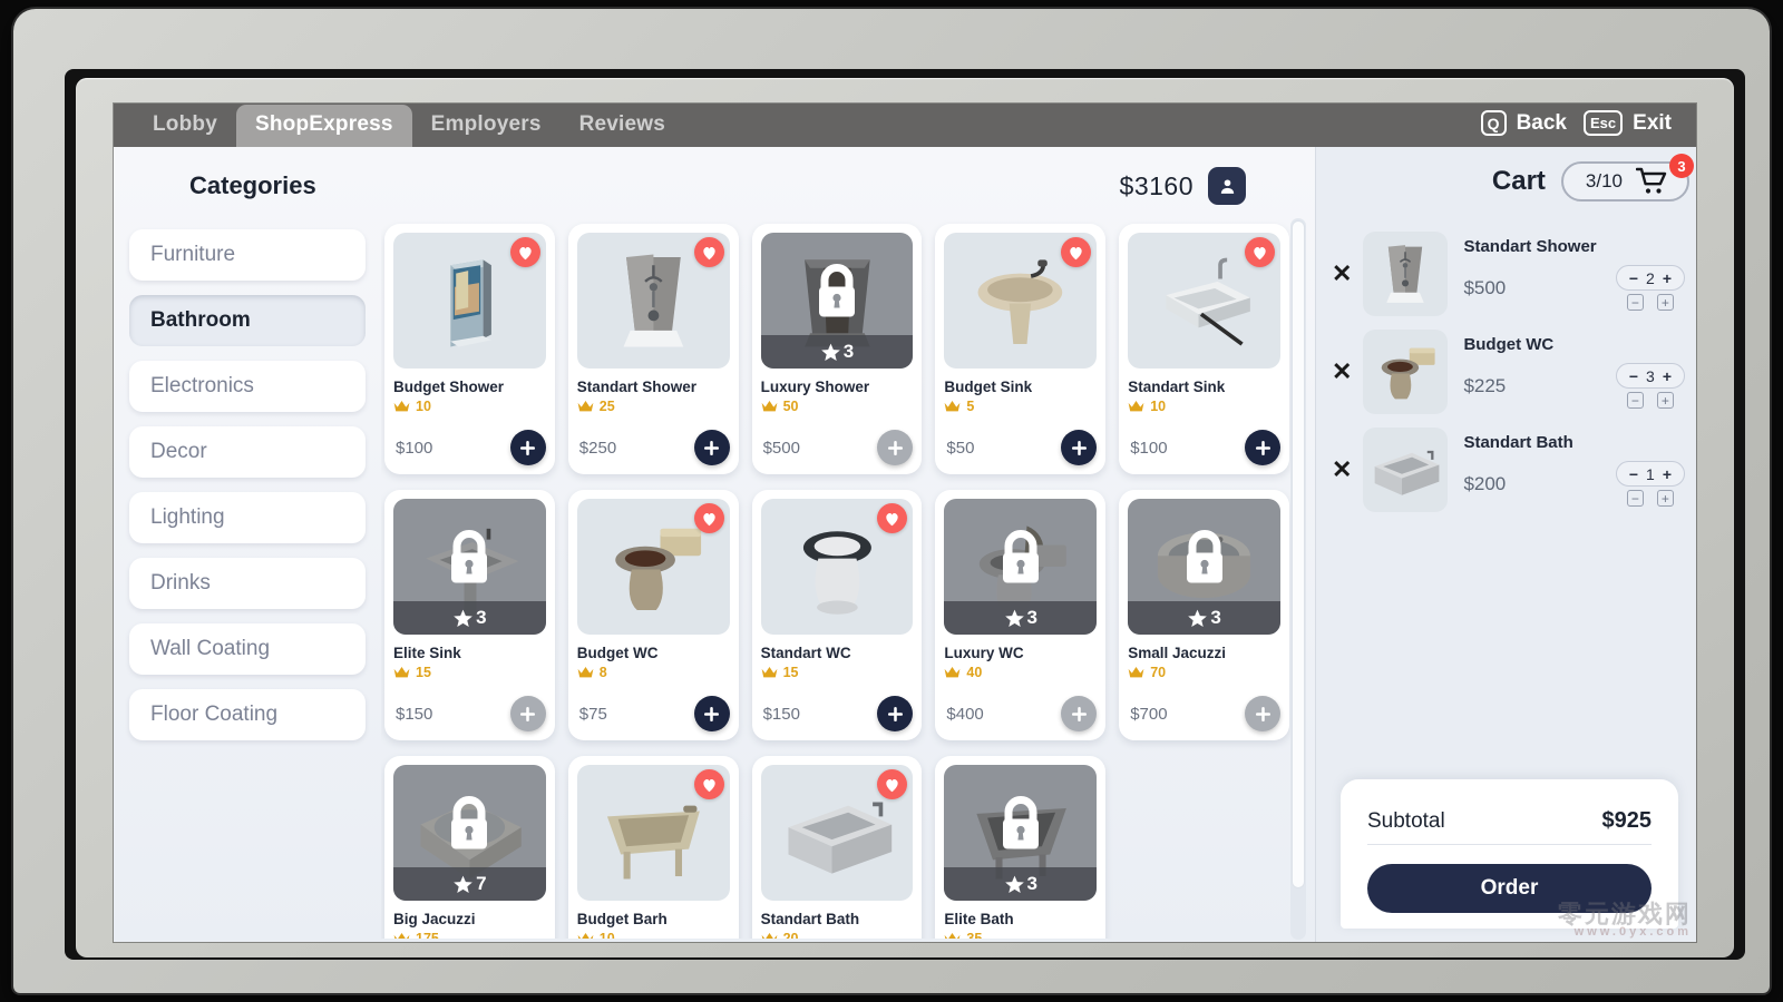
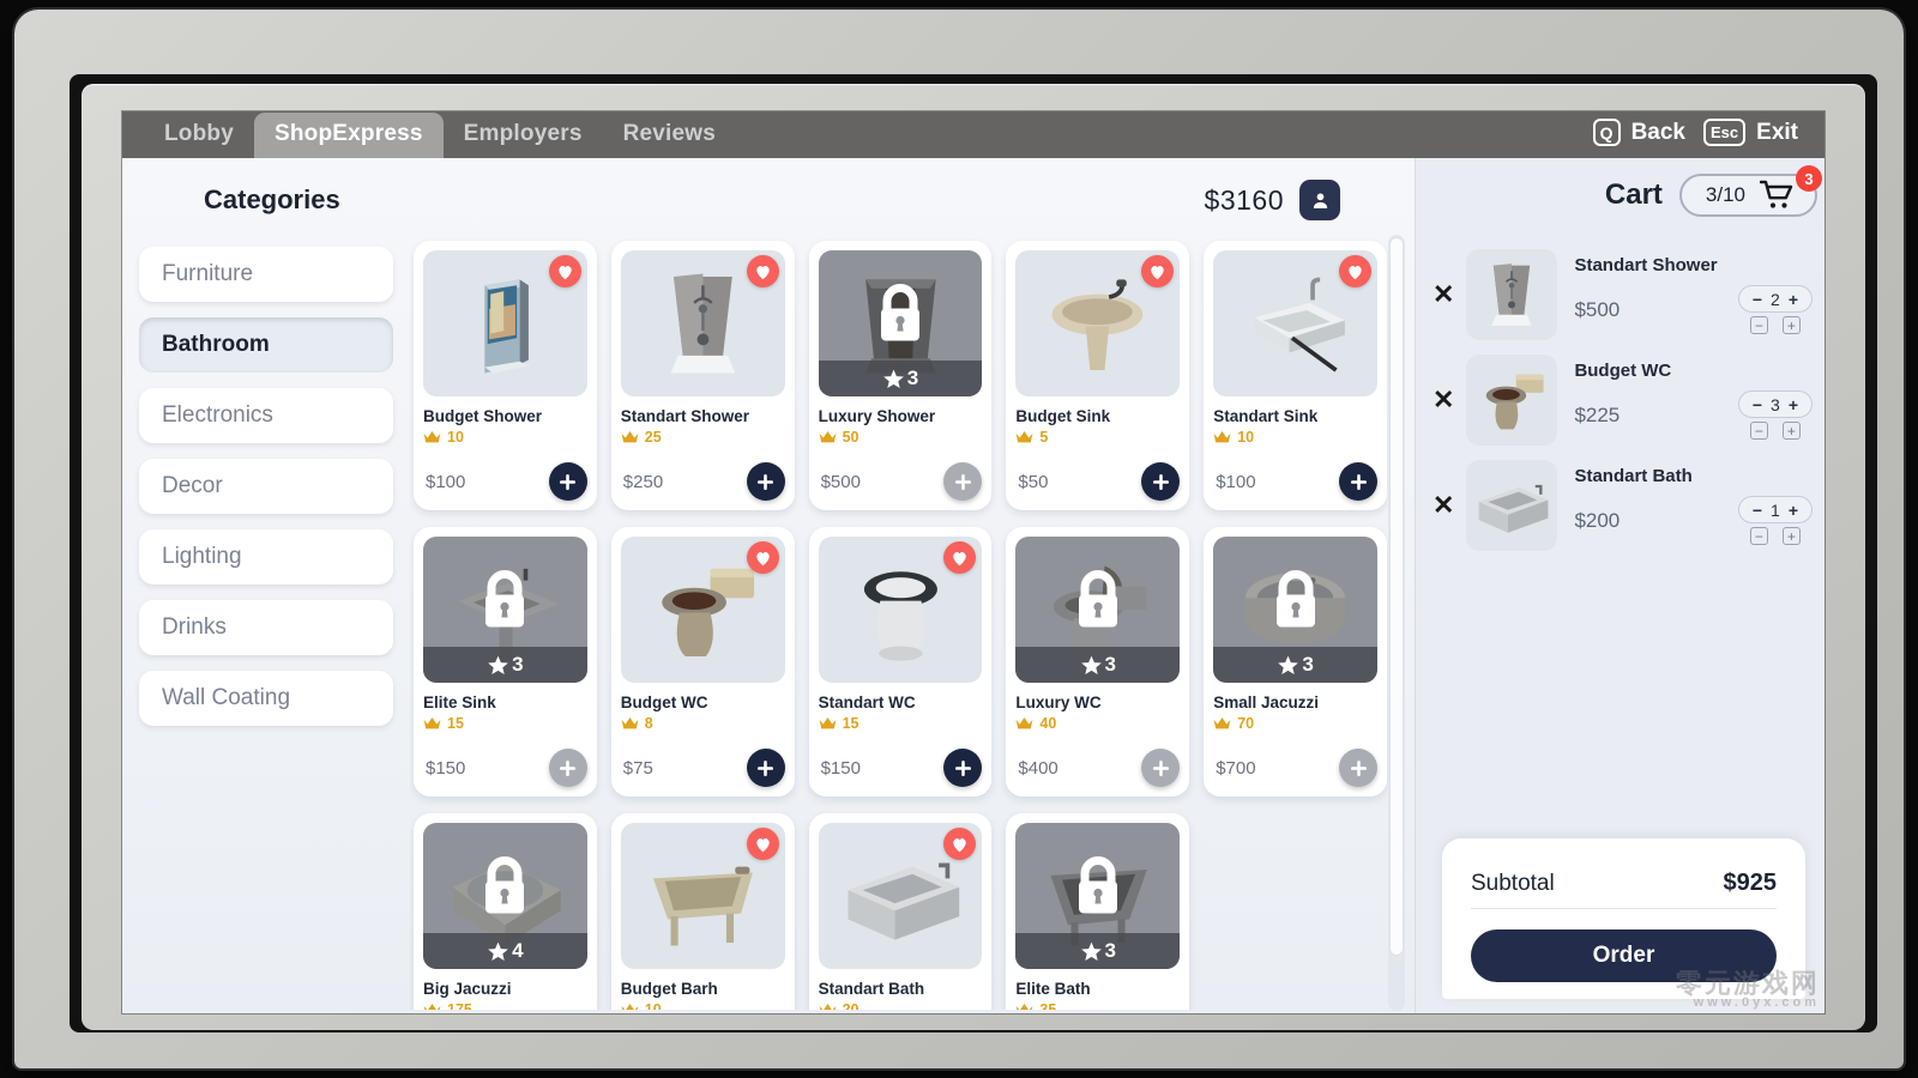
  Lobby
  ShopExpress
  Employers
  Reviews
  Q
  Back
  Esc
  Exit
  Categories
  $3160
  Furniture
  Bathroom
  Electronics
  Decor
  Lighting
  Drinks
  Wall Coating
- Floor Coating
  Budget Shower
  10
  $100
  Standart Shower
  25
  $250
  3
  Luxury Shower
  50
  $500
  Budget Sink
  5
  $50
  Standart Sink
  10
  $100
  3
  Elite Sink
  15
  $150
  Budget WC
  8
  $75
  Standart WC
  15
  $150
  3
  Luxury WC
  40
  $400
  3
  Small Jacuzzi
  70
  $700
- 7
+ 4
  Big Jacuzzi
  Budget Barh
  Standart Bath
  3
  Elite Bath
  Cart
  3/10
  3
  ✕
  Standart Shower
  $500
  −
  2
  +
  −
  +
  ✕
  Budget WC
  $225
  −
  3
  +
  −
  +
  ✕
  Standart Bath
  $200
  −
  1
  +
  −
  +
  Subtotal
  $925
  Order
  零元游戏网
  www.0yx.com
